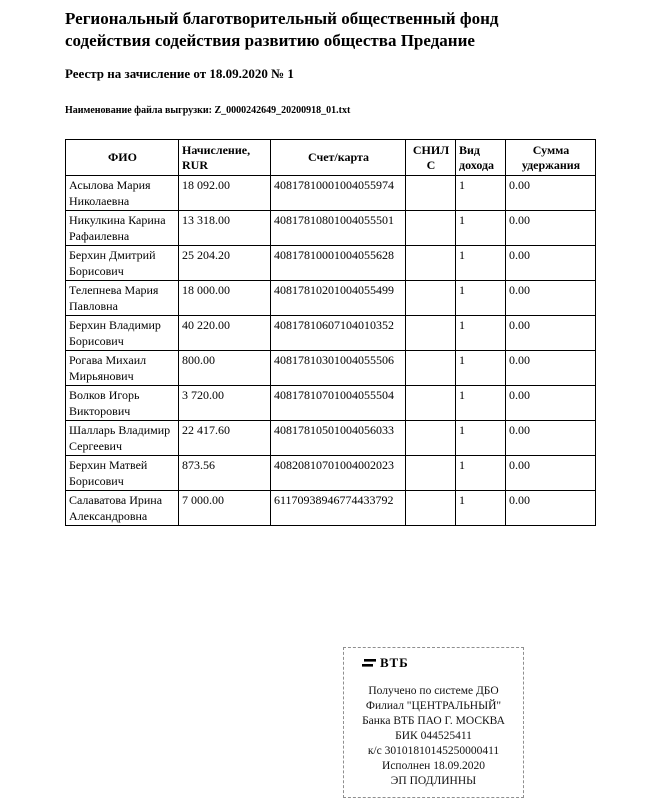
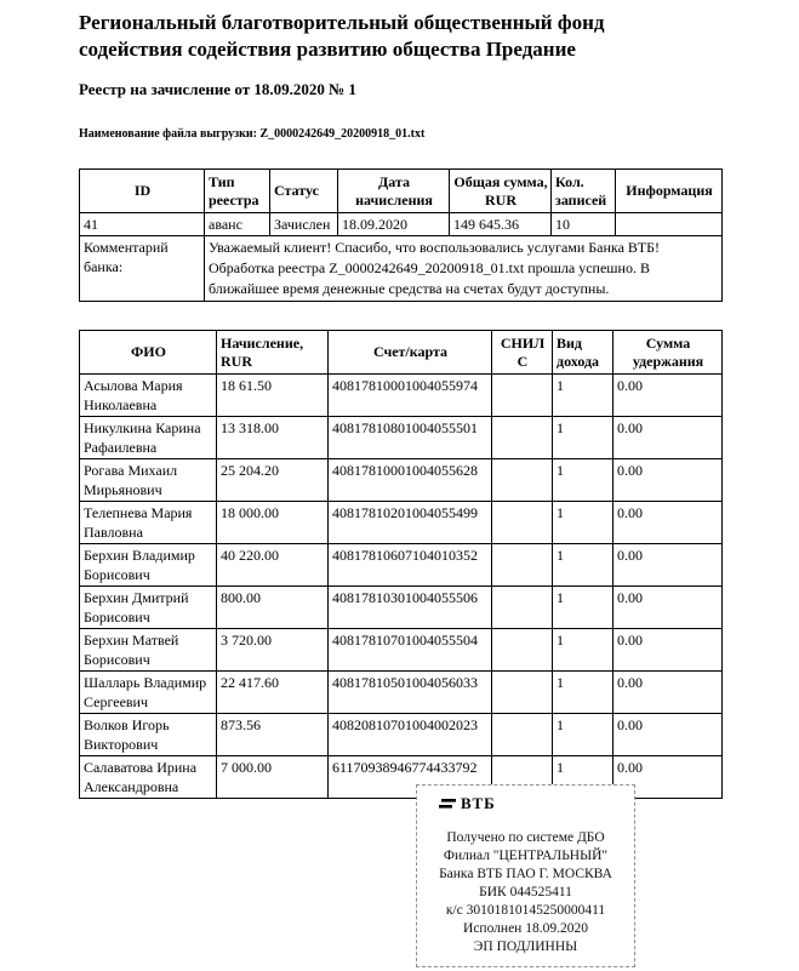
  Региональный благотворительный общественный фонд
  содействия содействия развитию общества Предание
  Реестр на зачисление от 18.09.2020 № 1
  Наименование файла выгрузки: Z_0000242649_20200918_01.txt
+ ID	Тип реестра	Статус	Дата начисления	Общая сумма, RUR	Кол. записей	Информация
+ 41	аванс	Зачислен	18.09.2020	149 645.36	10
+ Комментарий банка:	Уважаемый клиент! Спасибо, что воспользовались услугами Банка ВТБ! Обработка реестра Z_0000242649_20200918_01.txt прошла успешно. В ближайшее время денежные средства на счетах будут доступны.
  ФИО	Начисление, RUR	Счет/карта	СНИЛС	Вид дохода	Сумма удержания
- Асылова Мария Николаевна	18 092.00	40817810001004055974		1	0.00
+ Асылова Мария Николаевна	18 61.50	40817810001004055974		1	0.00
  Никулкина Карина Рафаилевна	13 318.00	40817810801004055501		1	0.00
- Берхин Дмитрий Борисович	25 204.20	40817810001004055628		1	0.00
+ Рогава Михаил Мирьянович	25 204.20	40817810001004055628		1	0.00
  Телепнева Мария Павловна	18 000.00	40817810201004055499		1	0.00
  Берхин Владимир Борисович	40 220.00	40817810607104010352		1	0.00
- Рогава Михаил Мирьянович	800.00	40817810301004055506		1	0.00
+ Берхин Дмитрий Борисович	800.00	40817810301004055506		1	0.00
- Волков Игорь Викторович	3 720.00	40817810701004055504		1	0.00
+ Берхин Матвей Борисович	3 720.00	40817810701004055504		1	0.00
  Шалларь Владимир Сергеевич	22 417.60	40817810501004056033		1	0.00
- Берхин Матвей Борисович	873.56	40820810701004002023		1	0.00
+ Волков Игорь Викторович	873.56	40820810701004002023		1	0.00
  Салаватова Ирина Александровна	7 000.00	61170938946774433792		1	0.00
  ВТБ
  Получено по системе ДБО
  Филиал "ЦЕНТРАЛЬНЫЙ"
  Банка ВТБ ПАО Г. МОСКВА
  БИК 044525411
  к/с 30101810145250000411
  Исполнен 18.09.2020
  ЭП ПОДЛИННЫ
